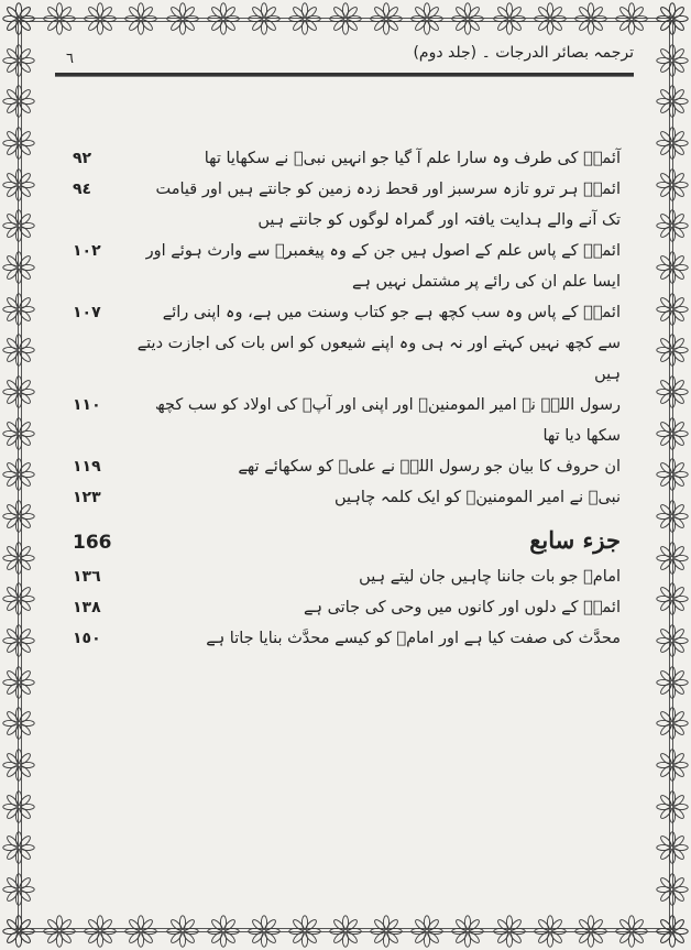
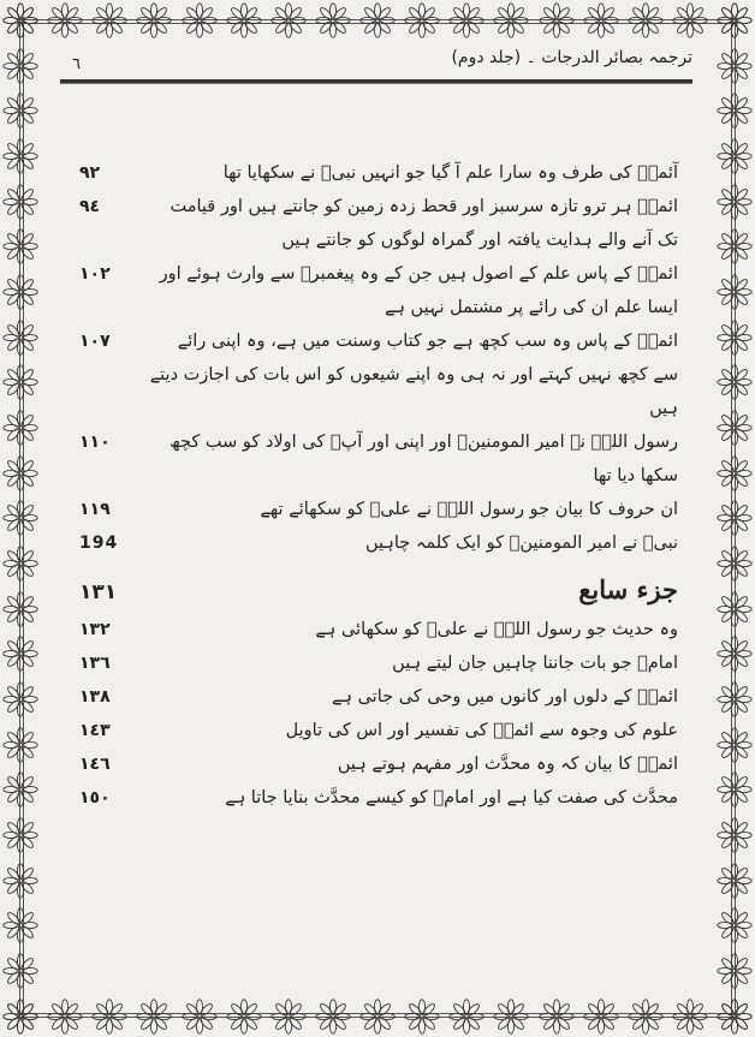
  ترجمہ بصائر الدرجات ۔ (جلد دوم)
  ٦
  آئمہؑ کی طرف وہ سارا علم آ گیا جو انہیں نبیؐ نے سکھایا تھا
  ٩٢
  ائمہؑ ہر ترو تازہ سرسبز اور قحط زدہ زمین کو جانتے ہیں اور قیامت تک آنے والے ہدایت یافتہ اور گمراہ لوگوں کو جانتے ہیں
  ٩٤
  ائمہؑ کے پاس علم کے اصول ہیں جن کے وہ پیغمبرؐ سے وارث ہوئے اور ایسا علم ان کی رائے پر مشتمل نہیں ہے
  ١٠٢
  ائمہؑ کے پاس وہ سب کچھ ہے جو کتاب وسنت میں ہے، وہ اپنی رائے سے کچھ نہیں کہتے اور نہ ہی وہ اپنے شیعوں کو اس بات کی اجازت دیتے ہیں
  ١٠٧
  رسول اللہؐ نے امیر المومنینؑ اور اپنی اور آپؑ کی اولاد کو سب کچھ سکھا دیا تھا
  ١١٠
  ان حروف کا بیان جو رسول اللہؐ نے علیؑ کو سکھائے تھے
  ١١٩
  نبیؐ نے امیر المومنینؑ کو ایک کلمہ چاہیں
- ١٢٣
+ 194
  جزء سابع
- 166
+ ١٣١
+ وہ حدیث جو رسول اللہؐ نے علیؑ کو سکھائی ہے
+ ١٣٢
  امامؑ جو بات جاننا چاہیں جان لیتے ہیں
  ١٣٦
  ائمہؑ کے دلوں اور کانوں میں وحی کی جاتی ہے
  ١٣٨
+ علوم کی وجوہ سے ائمہؑ کی تفسیر اور اس کی تاویل
+ ١٤٣
+ ائمہؑ کا بیان کہ وہ محدَّث اور مفہم ہوتے ہیں
+ ١٤٦
  محدَّث کی صفت کیا ہے اور امامؑ کو کیسے محدَّث بنایا جاتا ہے
  ١٥٠
